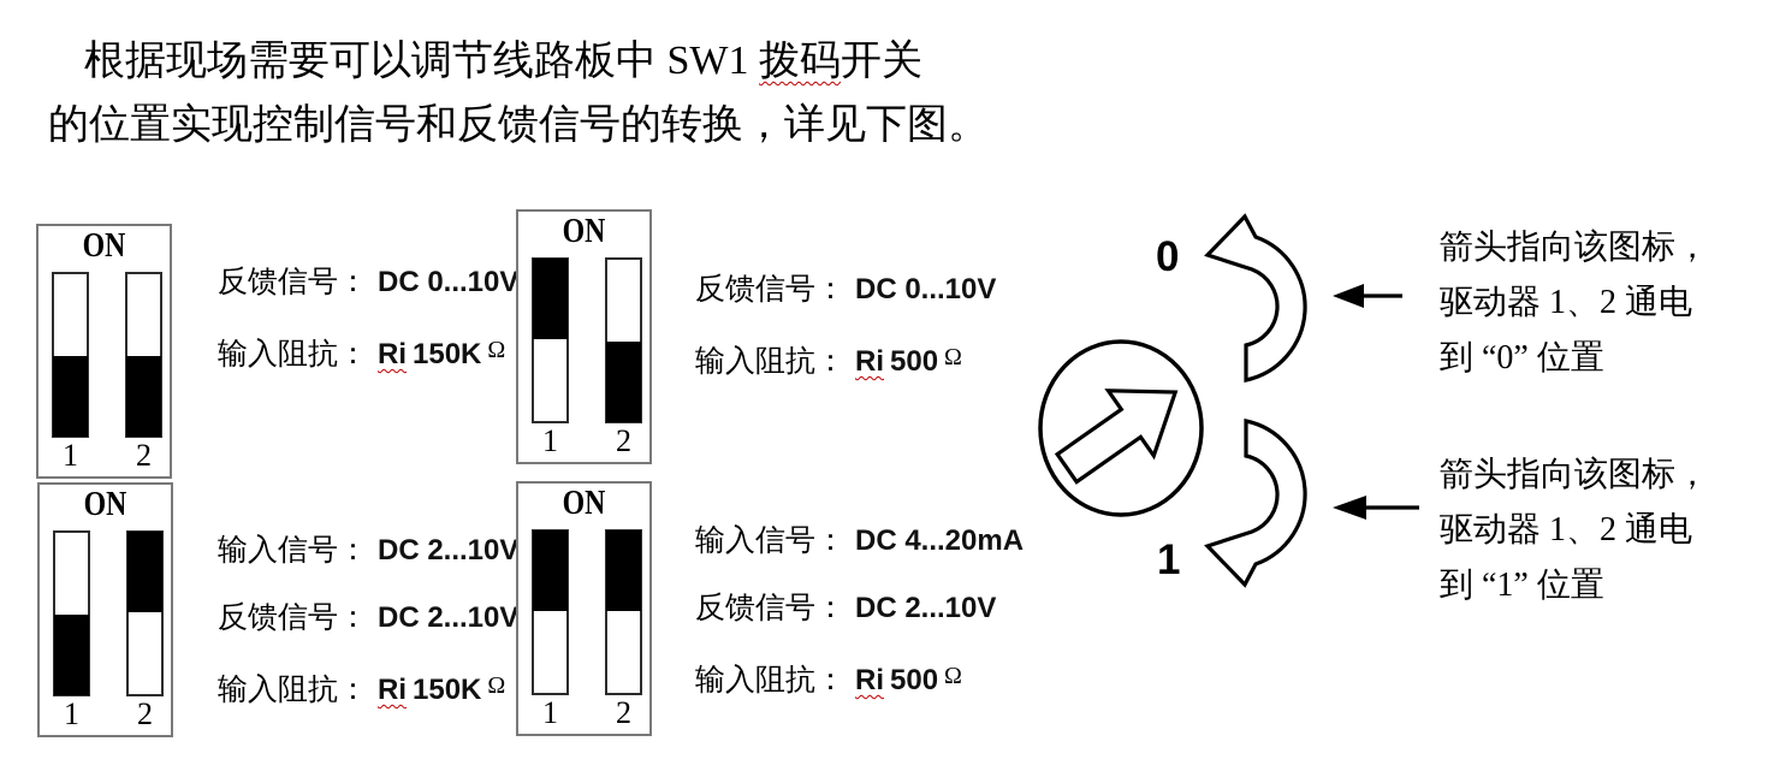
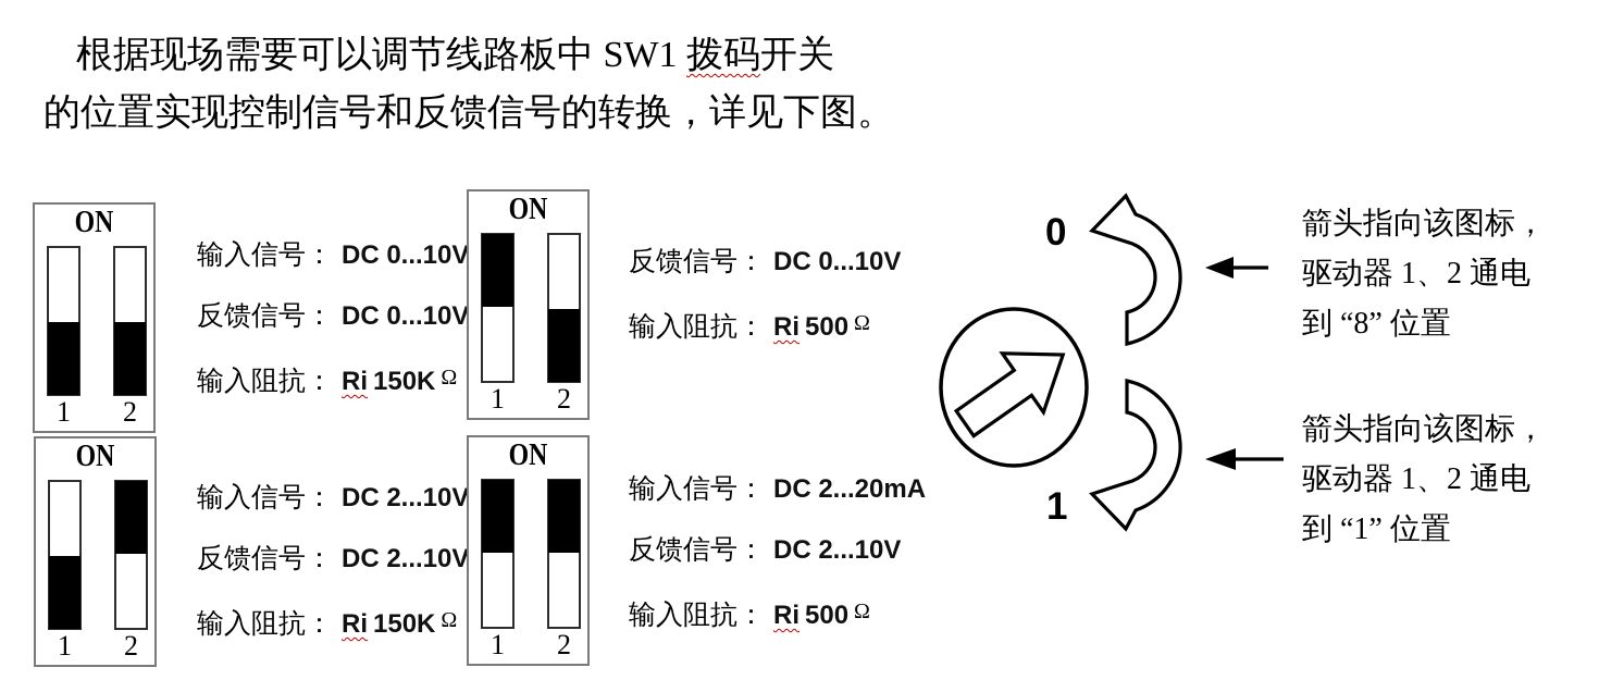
  根据现场需要可以调节线路板中 SW1 拨码开关
  的位置实现控制信号和反馈信号的转换，详见下图。
  ON
  1
  2
+ 输入信号： DC 0...10V
  反馈信号： DC 0...10V
  输入阻抗： Ri 150K Ω
  ON
  1
  2
  反馈信号： DC 0...10V
  输入阻抗： Ri 500 Ω
  ON
  1
  2
  输入信号： DC 2...10V
  反馈信号： DC 2...10V
  输入阻抗： Ri 150K Ω
  ON
  1
  2
- 输入信号： DC 4...20mA
+ 输入信号： DC 2...20mA
  反馈信号： DC 2...10V
  输入阻抗： Ri 500 Ω
  0
  1
  箭头指向该图标，
  驱动器 1、2 通电
- 到 “0” 位置
+ 到 “8” 位置
  箭头指向该图标，
  驱动器 1、2 通电
  到 “1” 位置
